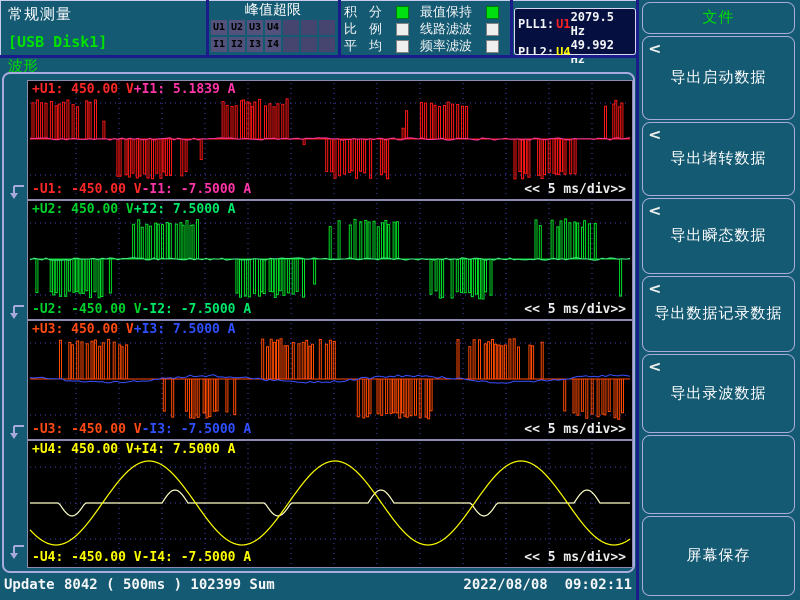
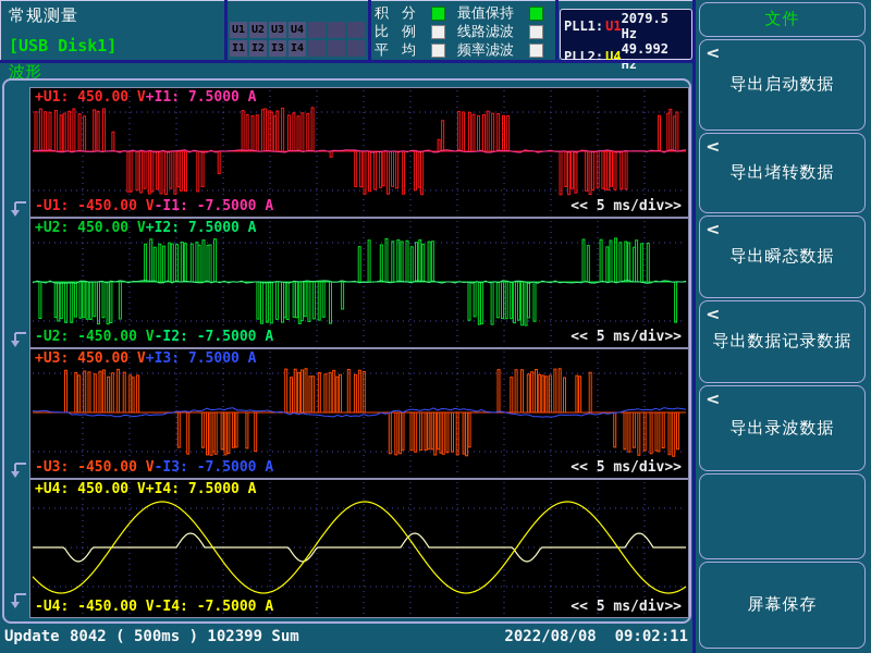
  常规测量
  [USB Disk1]
- 峰值超限
  U1
  U2
  U3
  U4
  I1
  I2
  I3
  I4
  积分
  比例
  平均
  最值保持
  线路滤波
  频率滤波
  PLL1:
  U1
  2079.5 Hz
  PLL2:
  U4
  49.992 Hz
  波形
  Update
  8042 ( 500ms ) 102399 Sum
  2022/08/08 09:02:11
- +U1: 450.00 V+I1: 5.1839 A
+ +U1: 450.00 V+I1: 7.5000 A
  -U1: -450.00 V-I1: -7.5000 A
  << 5 ms/div>>
  +U2: 450.00 V+I2: 7.5000 A
  -U2: -450.00 V-I2: -7.5000 A
  << 5 ms/div>>
  +U3: 450.00 V+I3: 7.5000 A
  -U3: -450.00 V-I3: -7.5000 A
  << 5 ms/div>>
  +U4: 450.00 V+I4: 7.5000 A
  -U4: -450.00 V-I4: -7.5000 A
  << 5 ms/div>>
  文件
  <
  导出启动数据
  <
  导出堵转数据
  <
  导出瞬态数据
  <
  导出数据记录数据
  <
  导出录波数据
  屏幕保存
